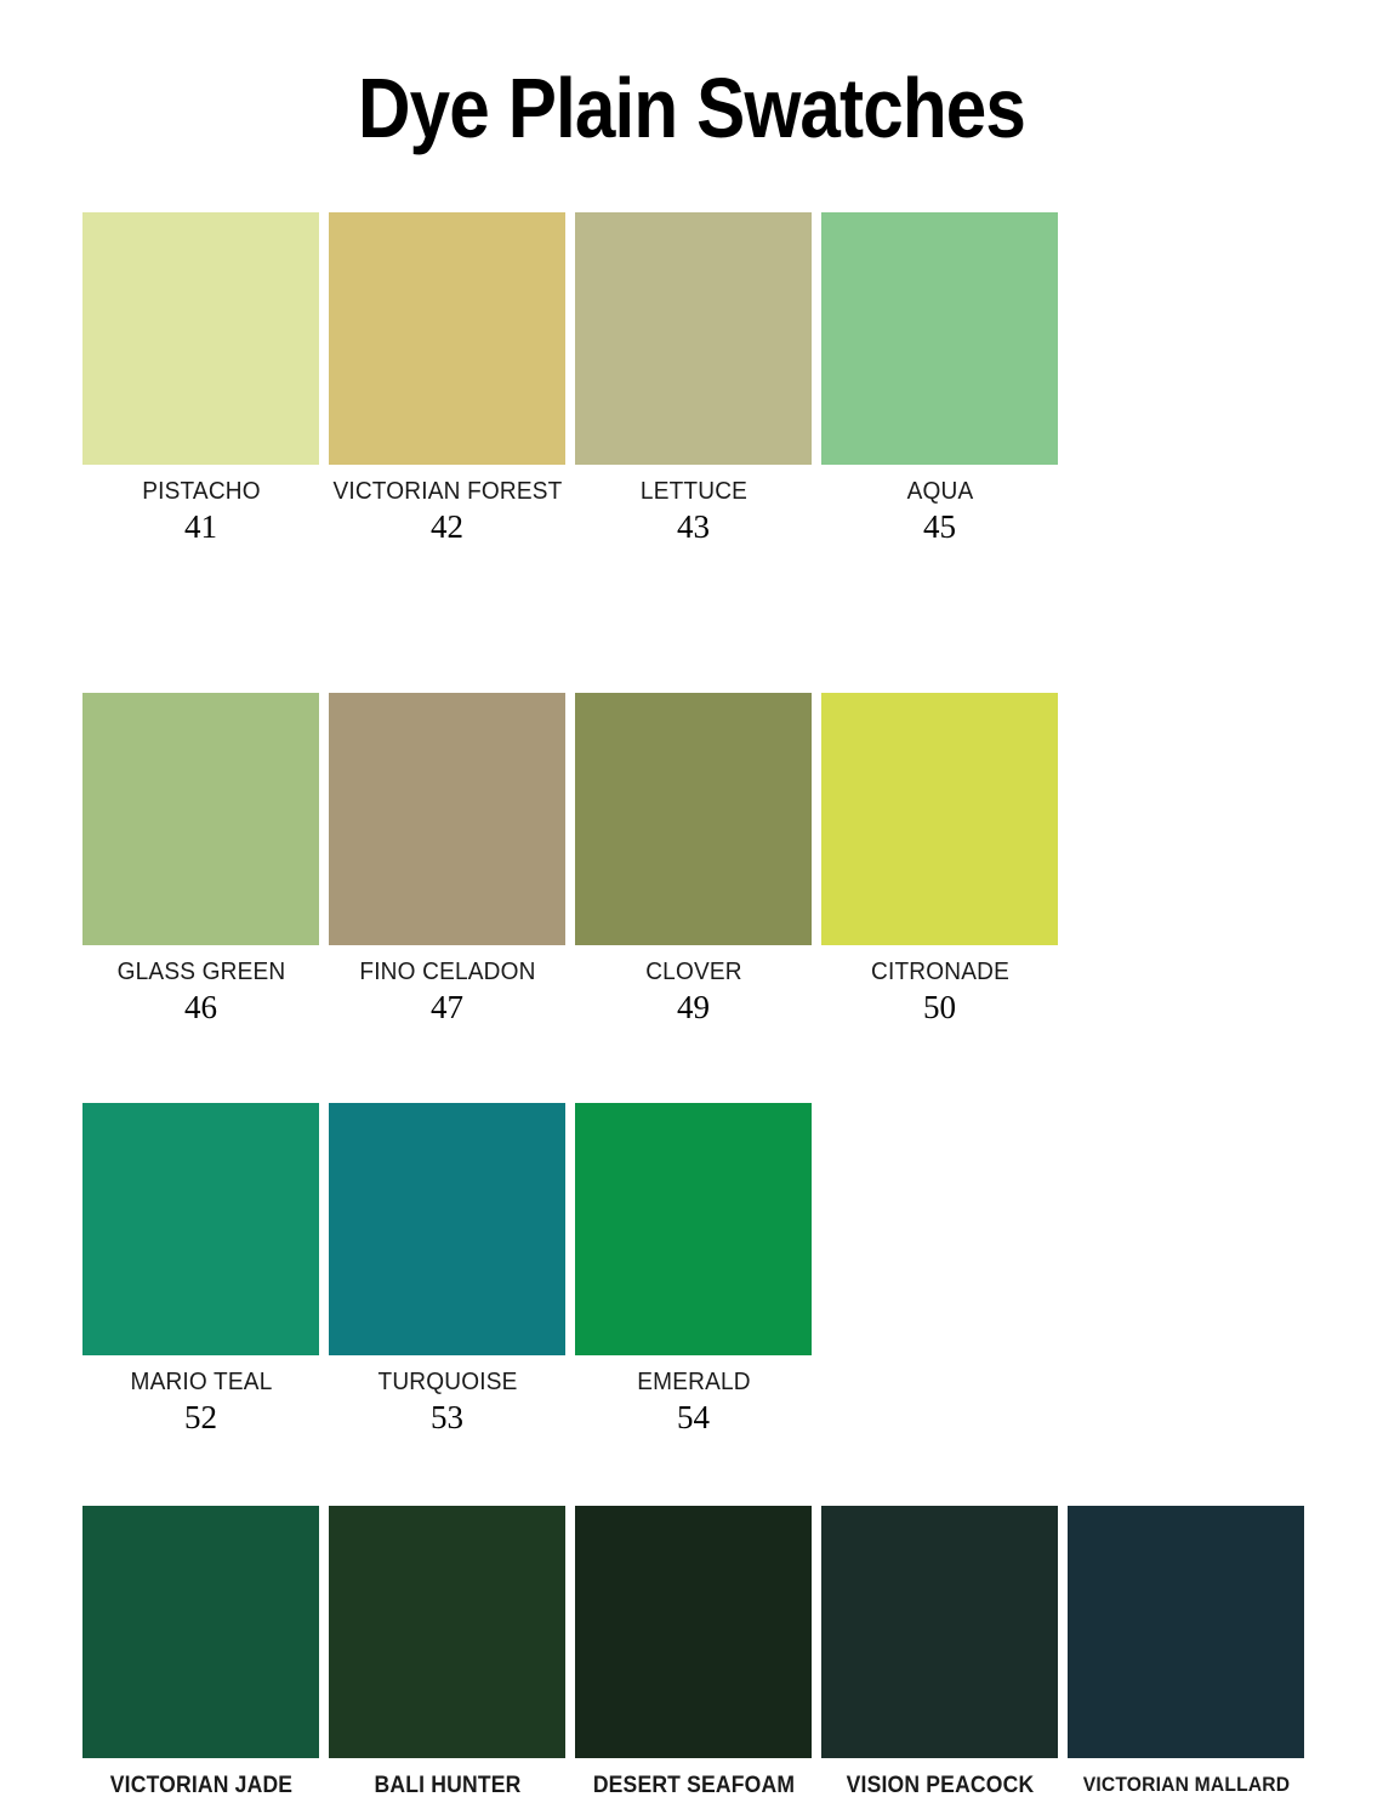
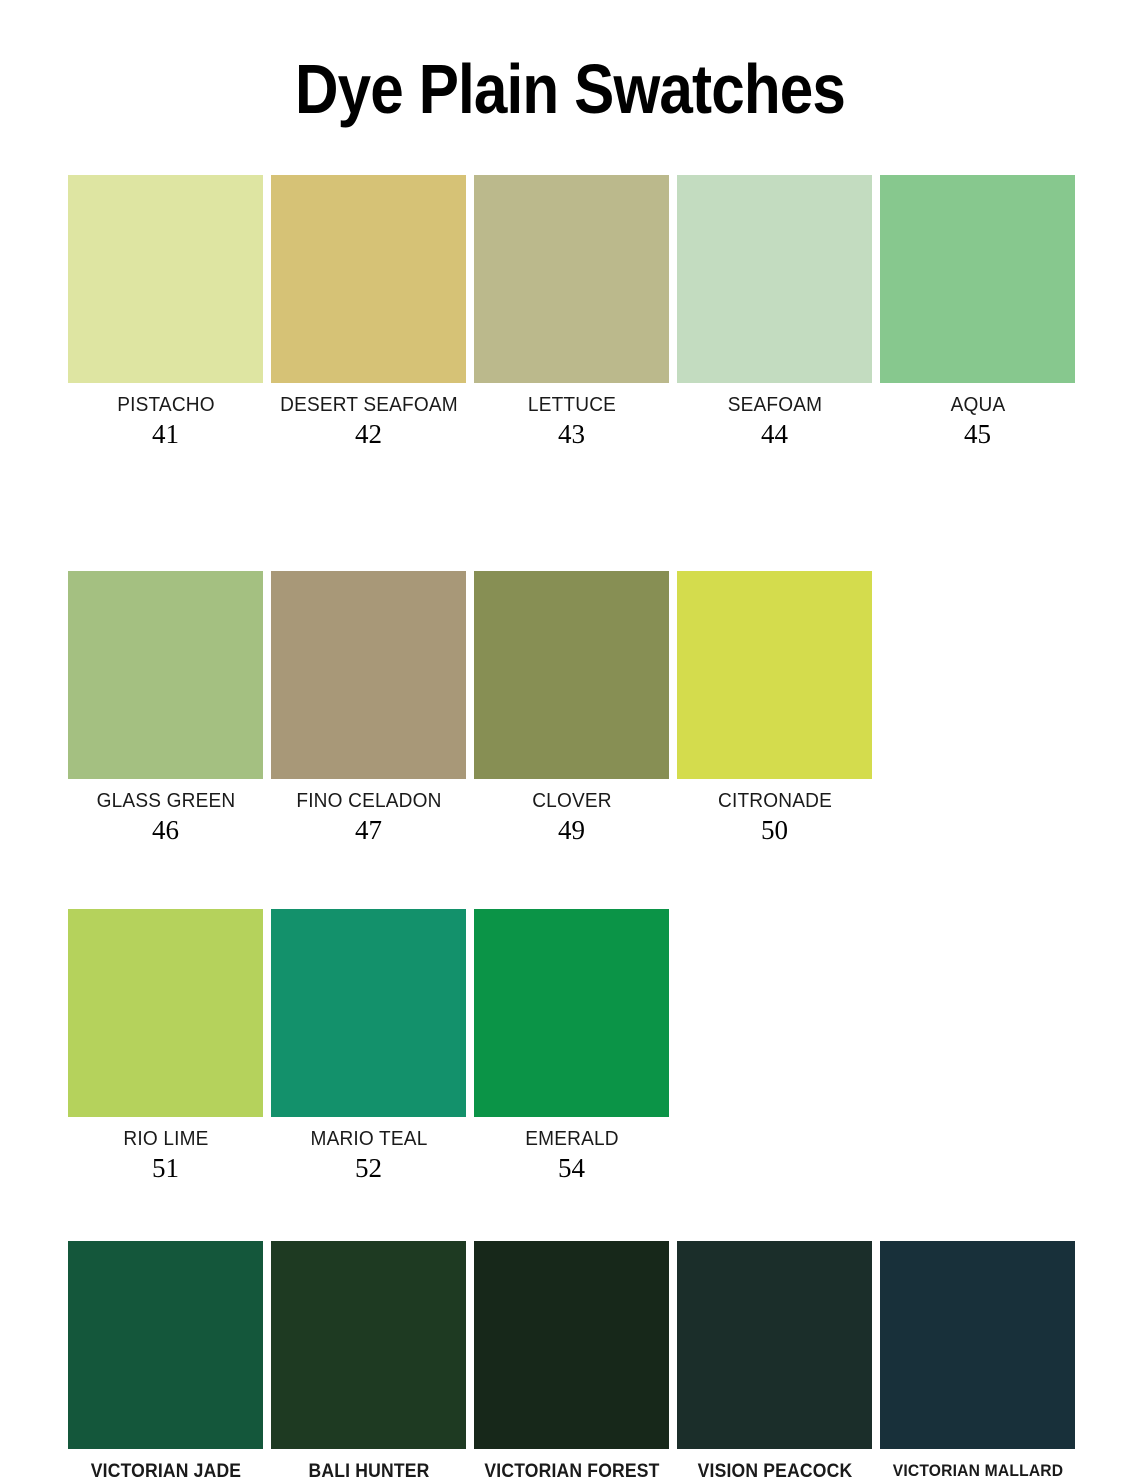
  Dye Plain Swatches
  PISTACHO
  41
- VICTORIAN FOREST
+ DESERT SEAFOAM
  42
  LETTUCE
  43
+ SEAFOAM
+ 44
  AQUA
  45
  GLASS GREEN
  46
  FINO CELADON
  47
  CLOVER
  49
  CITRONADE
  50
+ RIO LIME
+ 51
  MARIO TEAL
  52
- TURQUOISE
- 53
  EMERALD
  54
  VICTORIAN JADE
  BALI HUNTER
- DESERT SEAFOAM
+ VICTORIAN FOREST
  VISION PEACOCK
  VICTORIAN MALLARD
